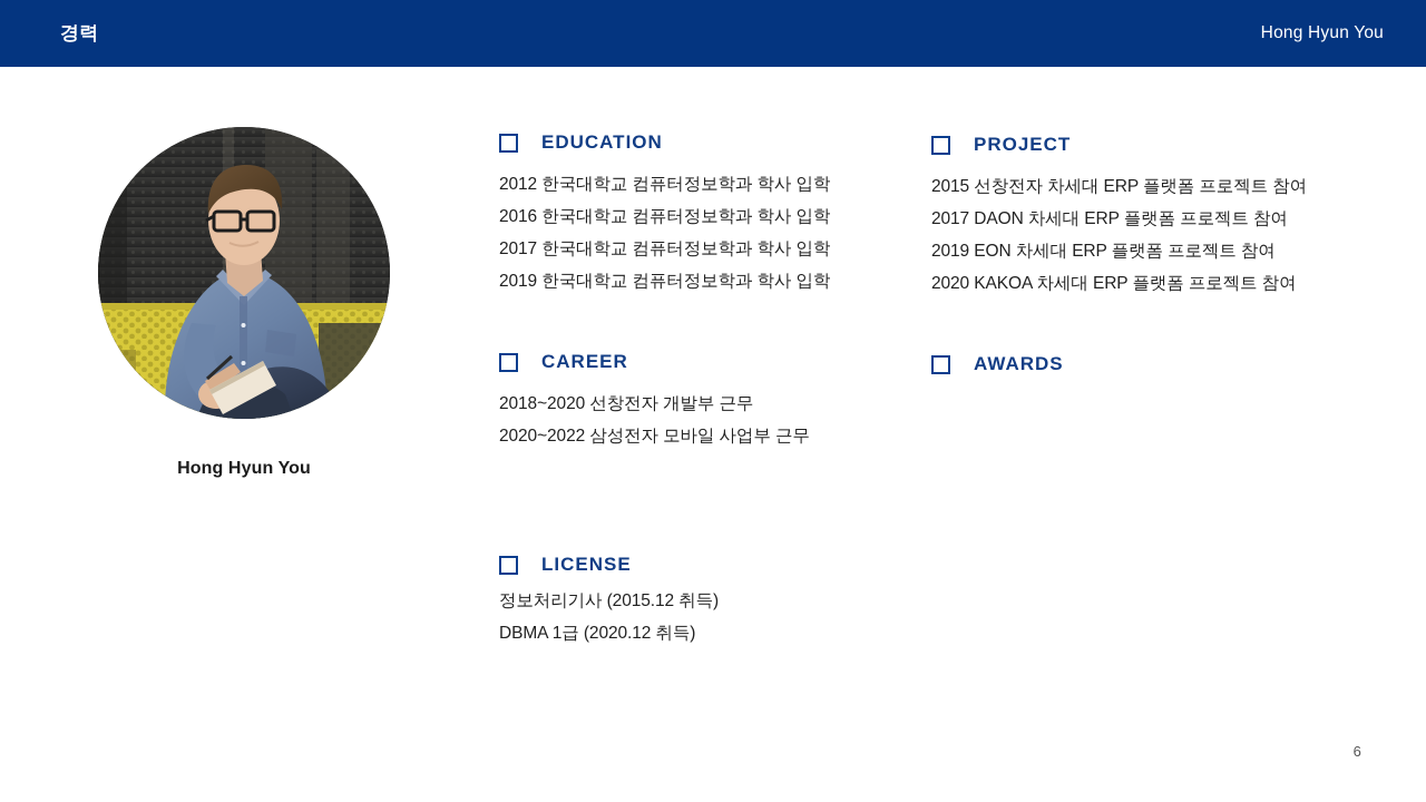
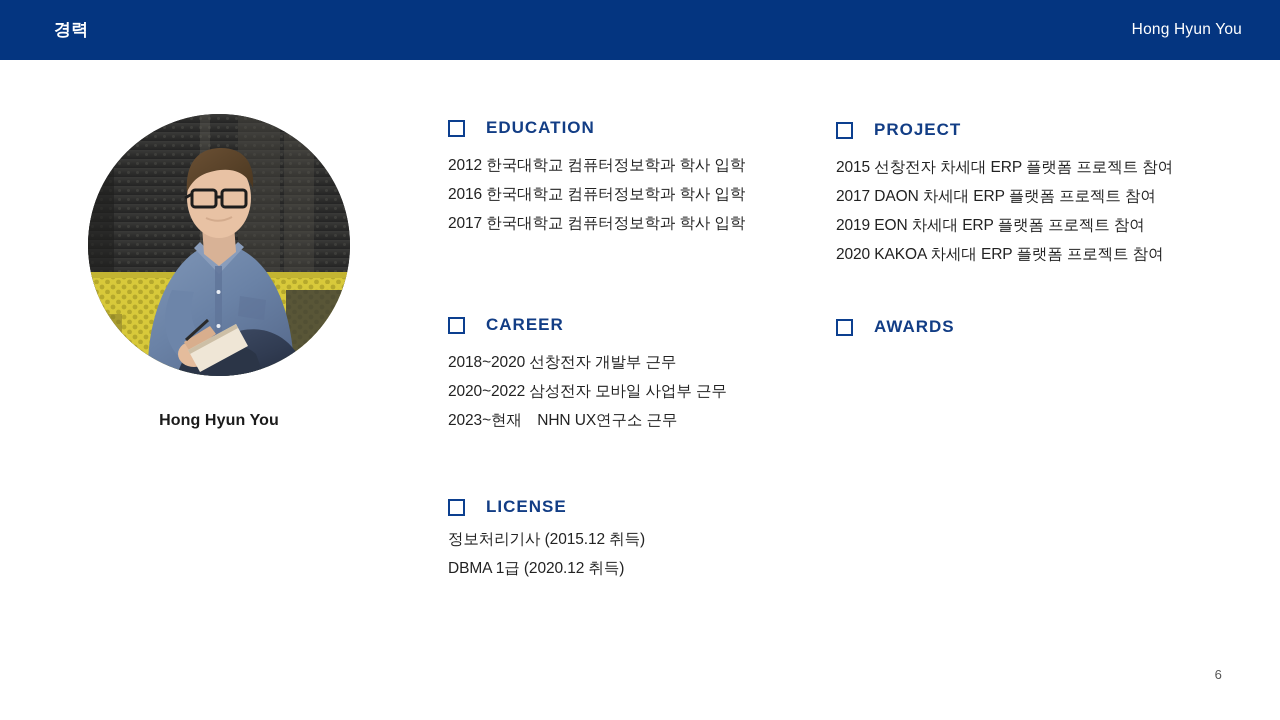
  경력
  Hong Hyun You
  Hong Hyun You
  EDUCATION
  2012 한국대학교 컴퓨터정보학과 학사 입학
  2016 한국대학교 컴퓨터정보학과 학사 입학
  2017 한국대학교 컴퓨터정보학과 학사 입학
- 2019 한국대학교 컴퓨터정보학과 학사 입학
  CAREER
  2018~2020 선창전자 개발부 근무
  2020~2022 삼성전자 모바일 사업부 근무
+ 2023~현재 NHN UX연구소 근무
  LICENSE
  정보처리기사 (2015.12 취득)
  DBMA 1급 (2020.12 취득)
  PROJECT
  2015 선창전자 차세대 ERP 플랫폼 프로젝트 참여
  2017 DAON 차세대 ERP 플랫폼 프로젝트 참여
  2019 EON 차세대 ERP 플랫폼 프로젝트 참여
  2020 KAKOA 차세대 ERP 플랫폼 프로젝트 참여
  AWARDS
  6
